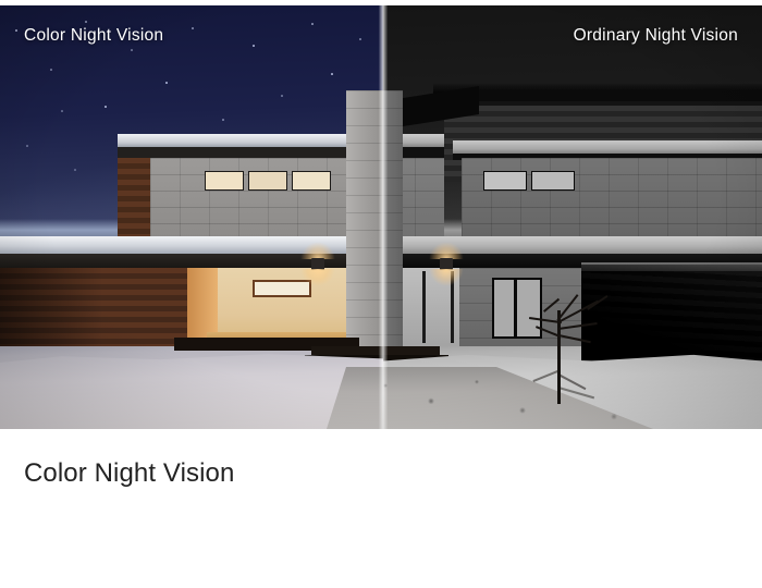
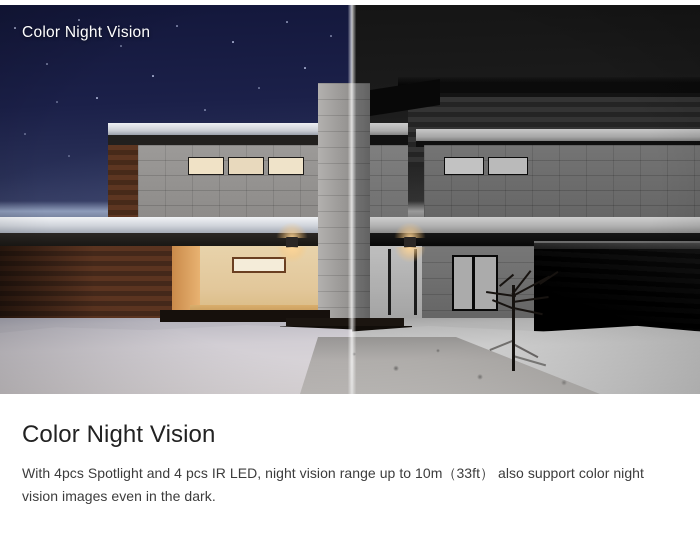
  Color Night Vision
- Ordinary Night Vision
  Color Night Vision
+ With 4pcs Spotlight and 4 pcs IR LED, night vision range up to 10m（33ft） also support color night vision images even in the dark.
